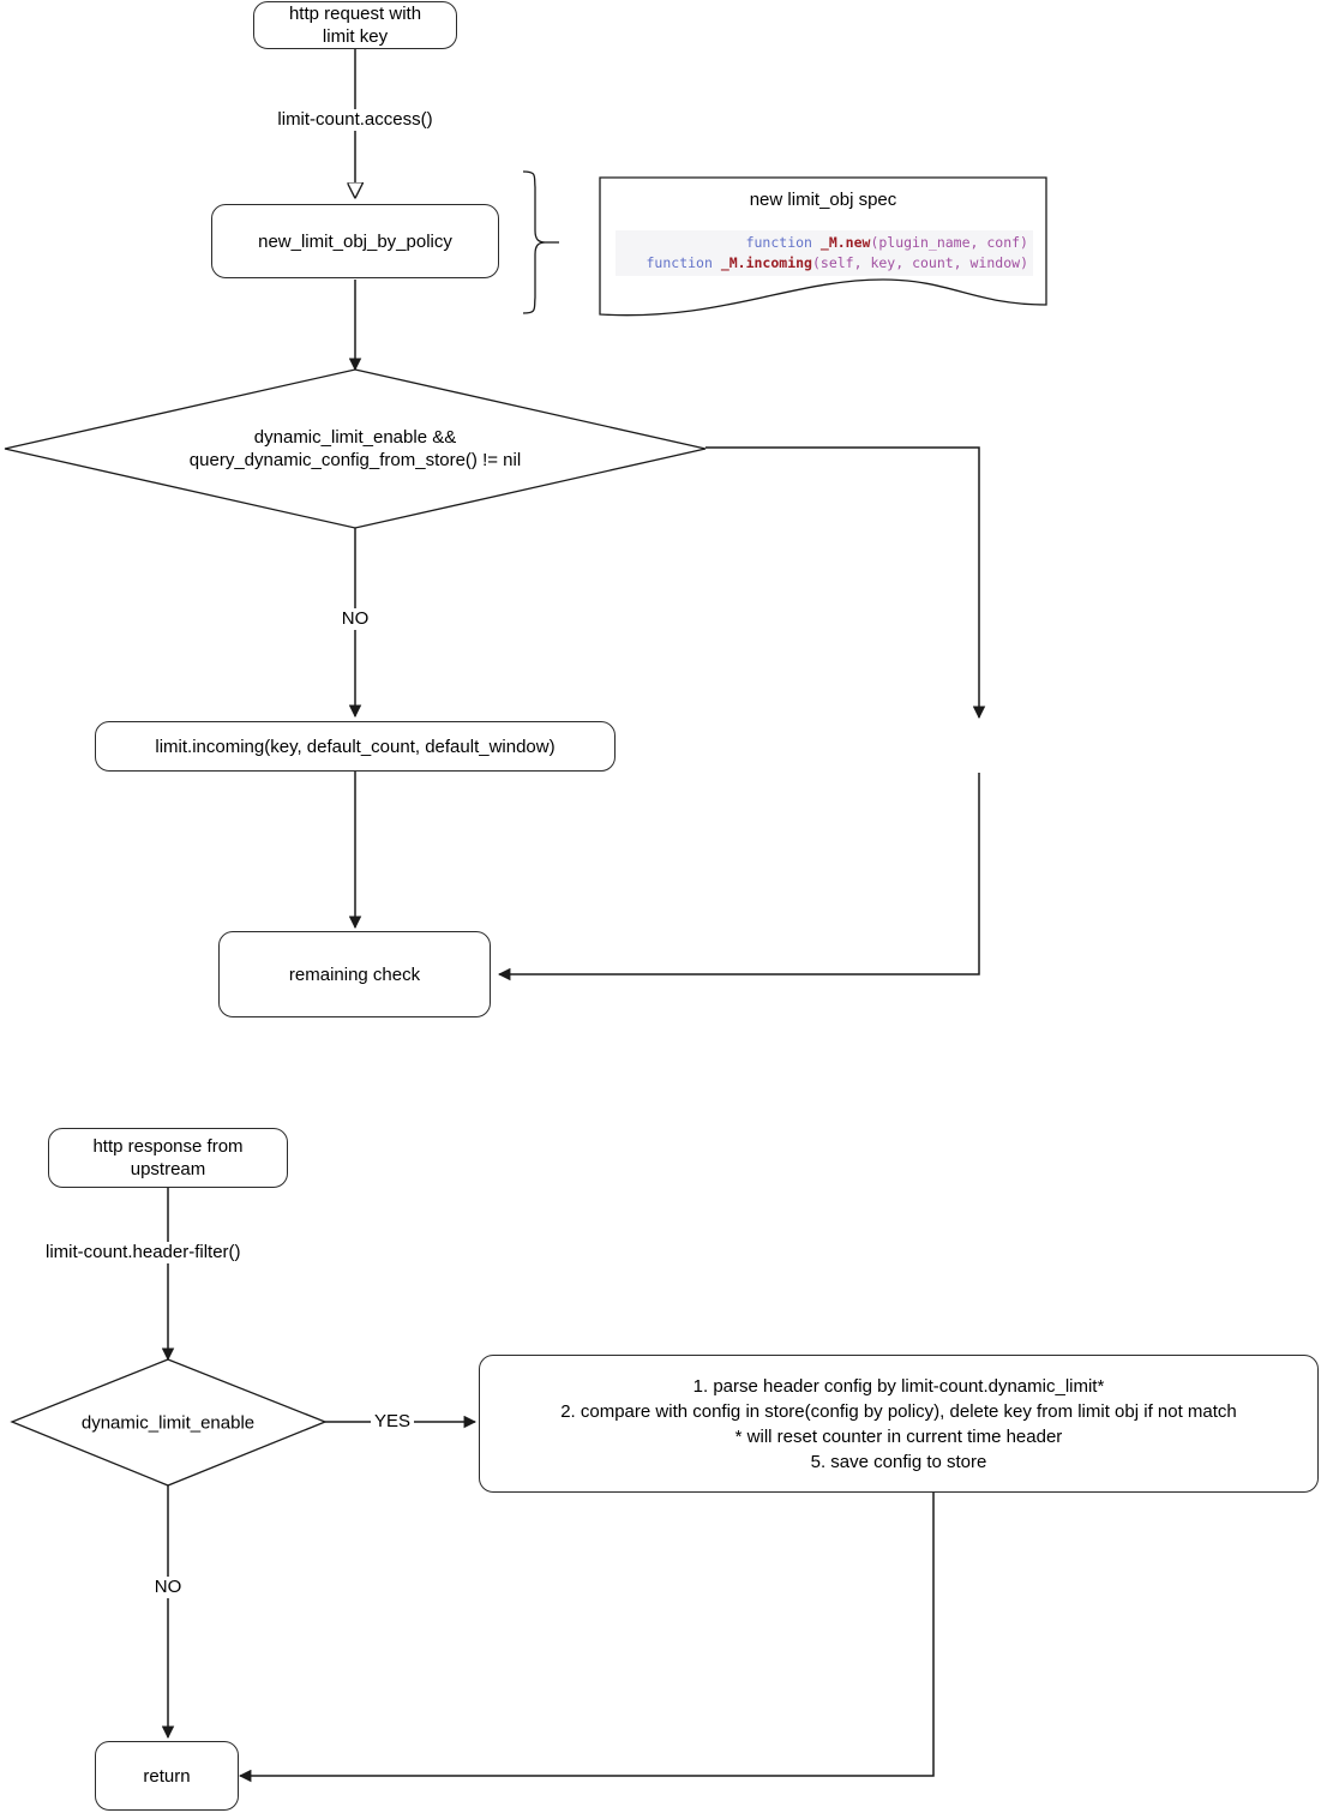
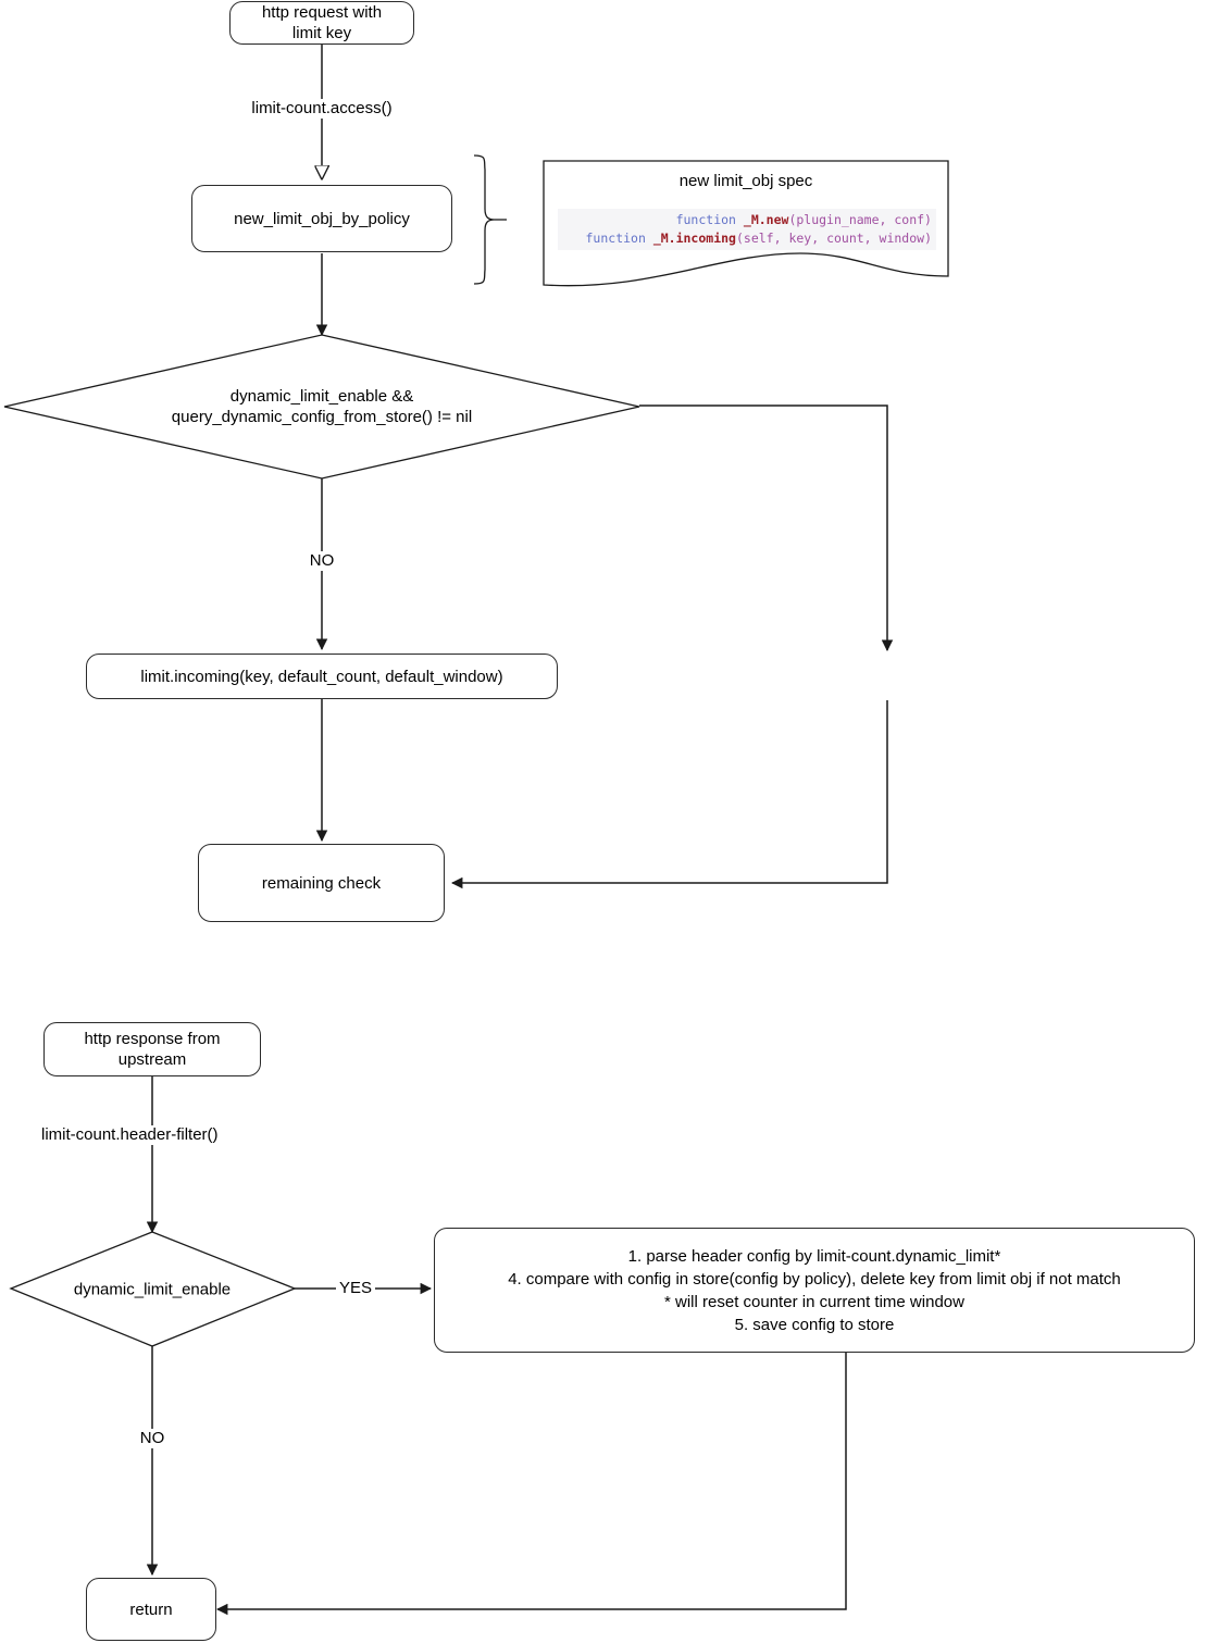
  http request with
  limit key
  limit-count.access()
  new_limit_obj_by_policy
  new limit_obj spec
  function _M.new(plugin_name, conf) function _M.incoming(self, key, count, window)
  dynamic_limit_enable &&
  query_dynamic_config_from_store() != nil
  NO
  limit.incoming(key, default_count, default_window)
  remaining check
  http response from
  upstream
  limit-count.header-filter()
  dynamic_limit_enable
  YES
  NO
  1. parse header config by limit-count.dynamic_limit*
- 2. compare with config in store(config by policy), delete key from limit obj if not match
+ 4. compare with config in store(config by policy), delete key from limit obj if not match
- * will reset counter in current time header
+ * will reset counter in current time window
  5. save config to store
  return
